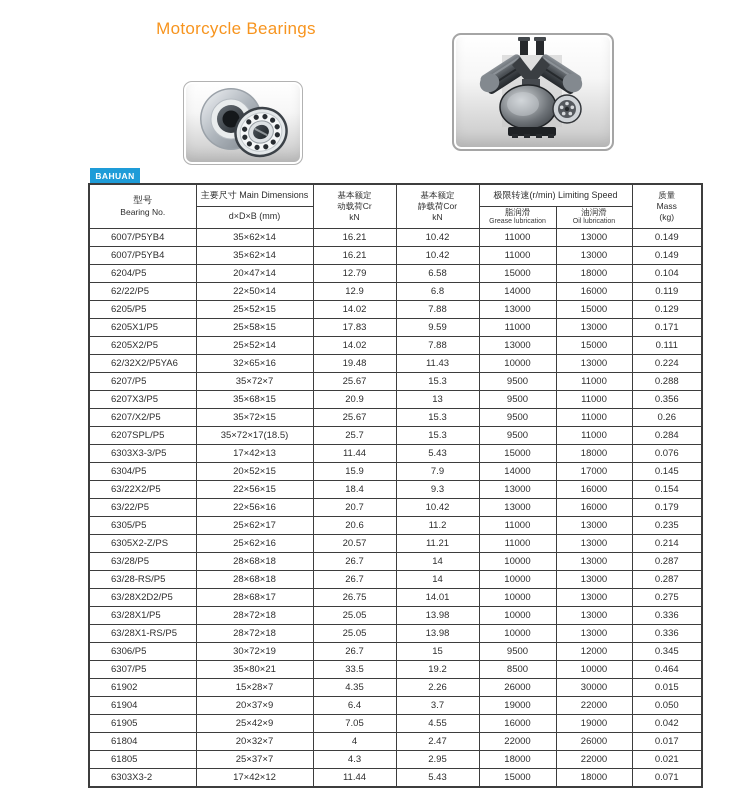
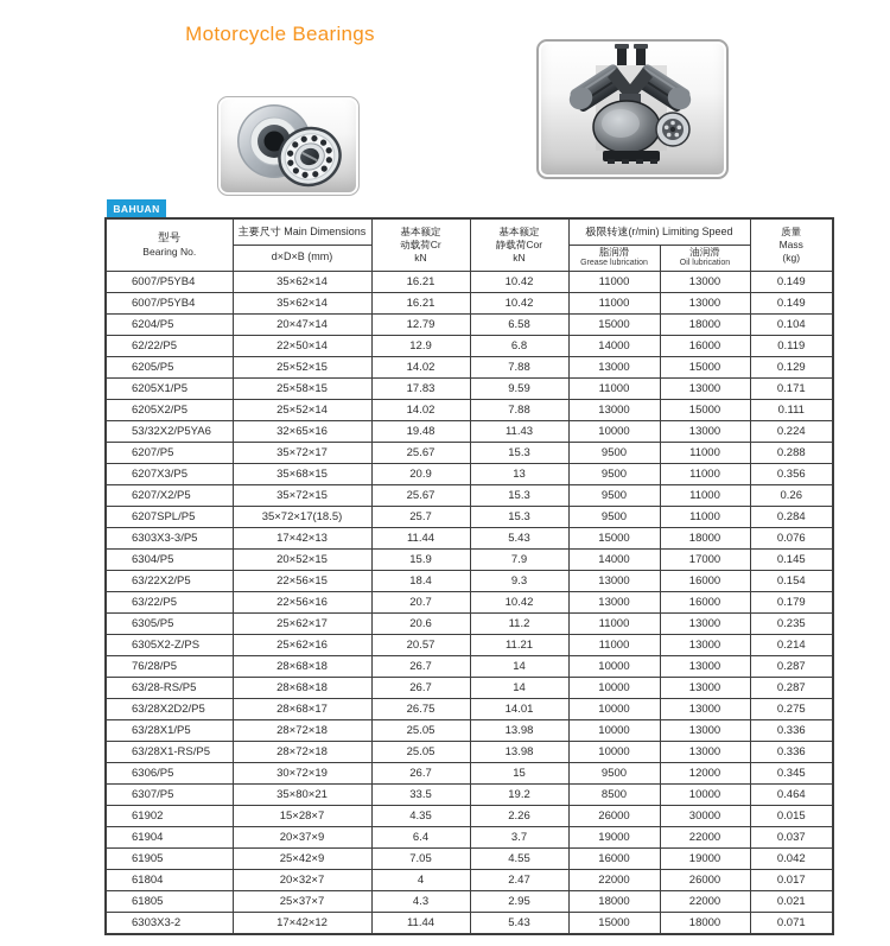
  Motorcycle Bearings
  BAHUAN
  型号 Bearing No.	主要尺寸 Main Dimensions	基本额定 动载荷Cr kN	基本额定 静载荷Cor kN	极限转速(r/min) Limiting Speed	质量 Mass (kg)
  6007/P5YB4	35×62×14	16.21	10.42	11000	13000	0.149
  6007/P5YB4	35×62×14	16.21	10.42	11000	13000	0.149
  6204/P5	20×47×14	12.79	6.58	15000	18000	0.104
  62/22/P5	22×50×14	12.9	6.8	14000	16000	0.119
  6205/P5	25×52×15	14.02	7.88	13000	15000	0.129
  6205X1/P5	25×58×15	17.83	9.59	11000	13000	0.171
  6205X2/P5	25×52×14	14.02	7.88	13000	15000	0.111
- 62/32X2/P5YA6	32×65×16	19.48	11.43	10000	13000	0.224
+ 53/32X2/P5YA6	32×65×16	19.48	11.43	10000	13000	0.224
- 6207/P5	35×72×7	25.67	15.3	9500	11000	0.288
+ 6207/P5	35×72×17	25.67	15.3	9500	11000	0.288
  6207X3/P5	35×68×15	20.9	13	9500	11000	0.356
  6207/X2/P5	35×72×15	25.67	15.3	9500	11000	0.26
  6207SPL/P5	35×72×17(18.5)	25.7	15.3	9500	11000	0.284
  6303X3-3/P5	17×42×13	11.44	5.43	15000	18000	0.076
  6304/P5	20×52×15	15.9	7.9	14000	17000	0.145
  63/22X2/P5	22×56×15	18.4	9.3	13000	16000	0.154
  63/22/P5	22×56×16	20.7	10.42	13000	16000	0.179
  6305/P5	25×62×17	20.6	11.2	11000	13000	0.235
  6305X2-Z/PS	25×62×16	20.57	11.21	11000	13000	0.214
- 63/28/P5	28×68×18	26.7	14	10000	13000	0.287
+ 76/28/P5	28×68×18	26.7	14	10000	13000	0.287
  63/28-RS/P5	28×68×18	26.7	14	10000	13000	0.287
  63/28X2D2/P5	28×68×17	26.75	14.01	10000	13000	0.275
  63/28X1/P5	28×72×18	25.05	13.98	10000	13000	0.336
  63/28X1-RS/P5	28×72×18	25.05	13.98	10000	13000	0.336
  6306/P5	30×72×19	26.7	15	9500	12000	0.345
  6307/P5	35×80×21	33.5	19.2	8500	10000	0.464
  61902	15×28×7	4.35	2.26	26000	30000	0.015
- 61904	20×37×9	6.4	3.7	19000	22000	0.050
+ 61904	20×37×9	6.4	3.7	19000	22000	0.037
  61905	25×42×9	7.05	4.55	16000	19000	0.042
  61804	20×32×7	4	2.47	22000	26000	0.017
  61805	25×37×7	4.3	2.95	18000	22000	0.021
  6303X3-2	17×42×12	11.44	5.43	15000	18000	0.071
